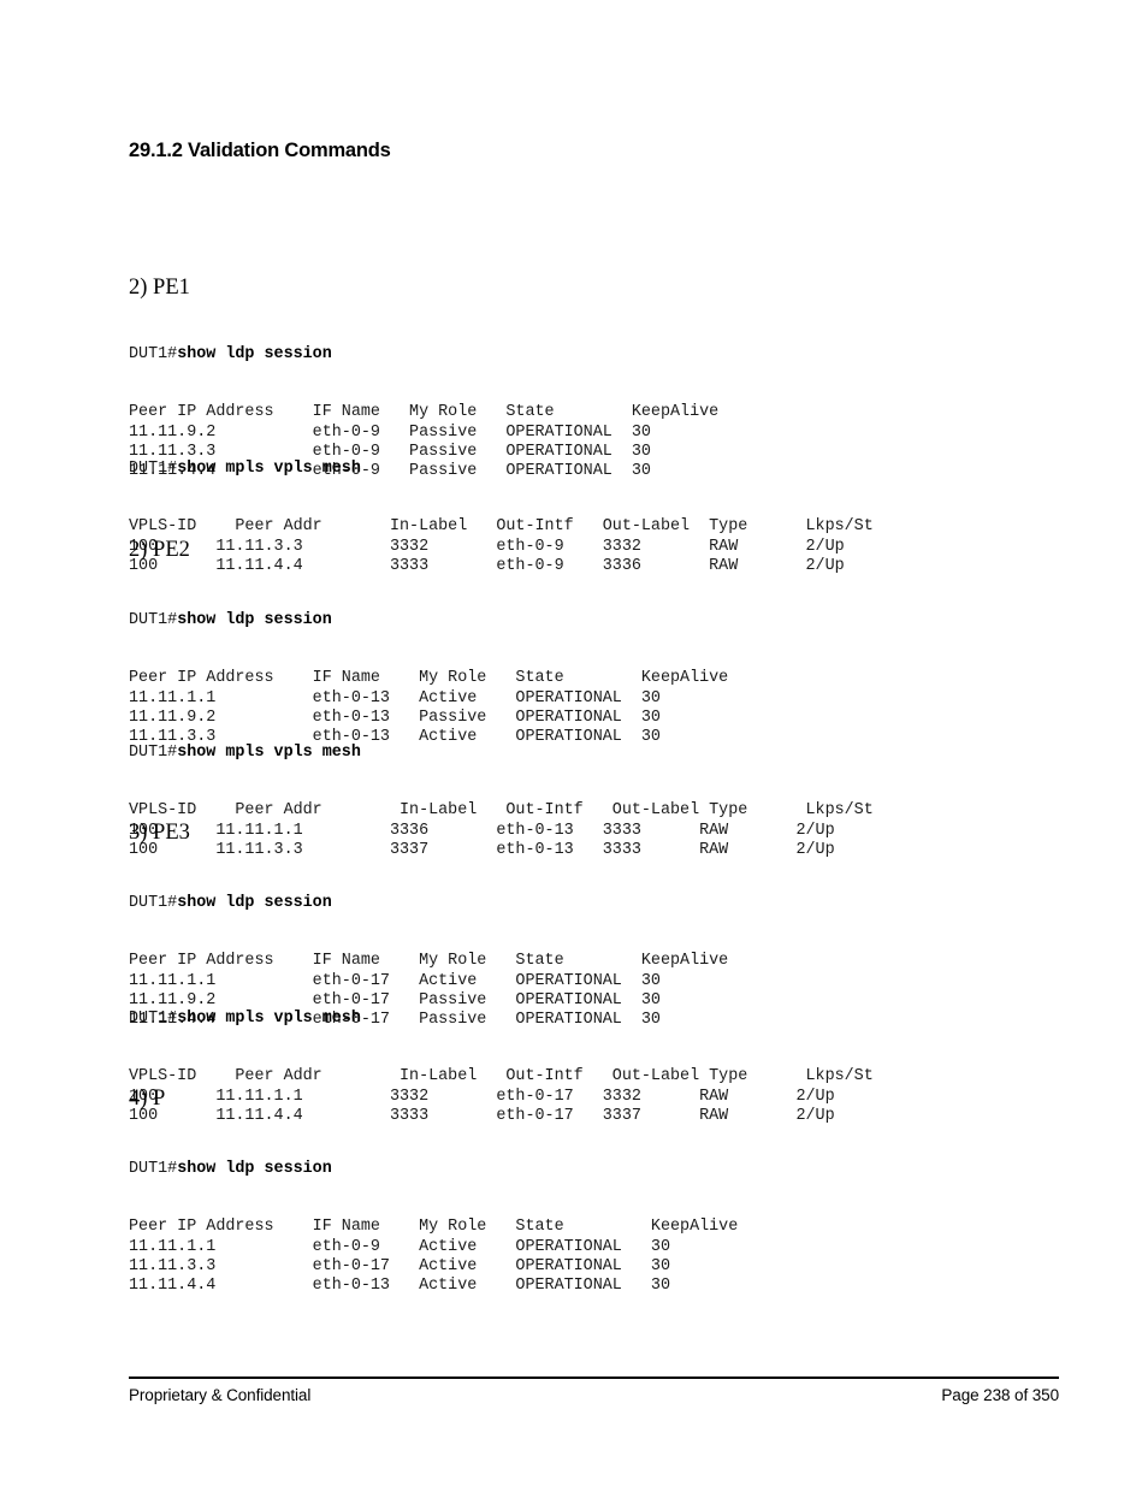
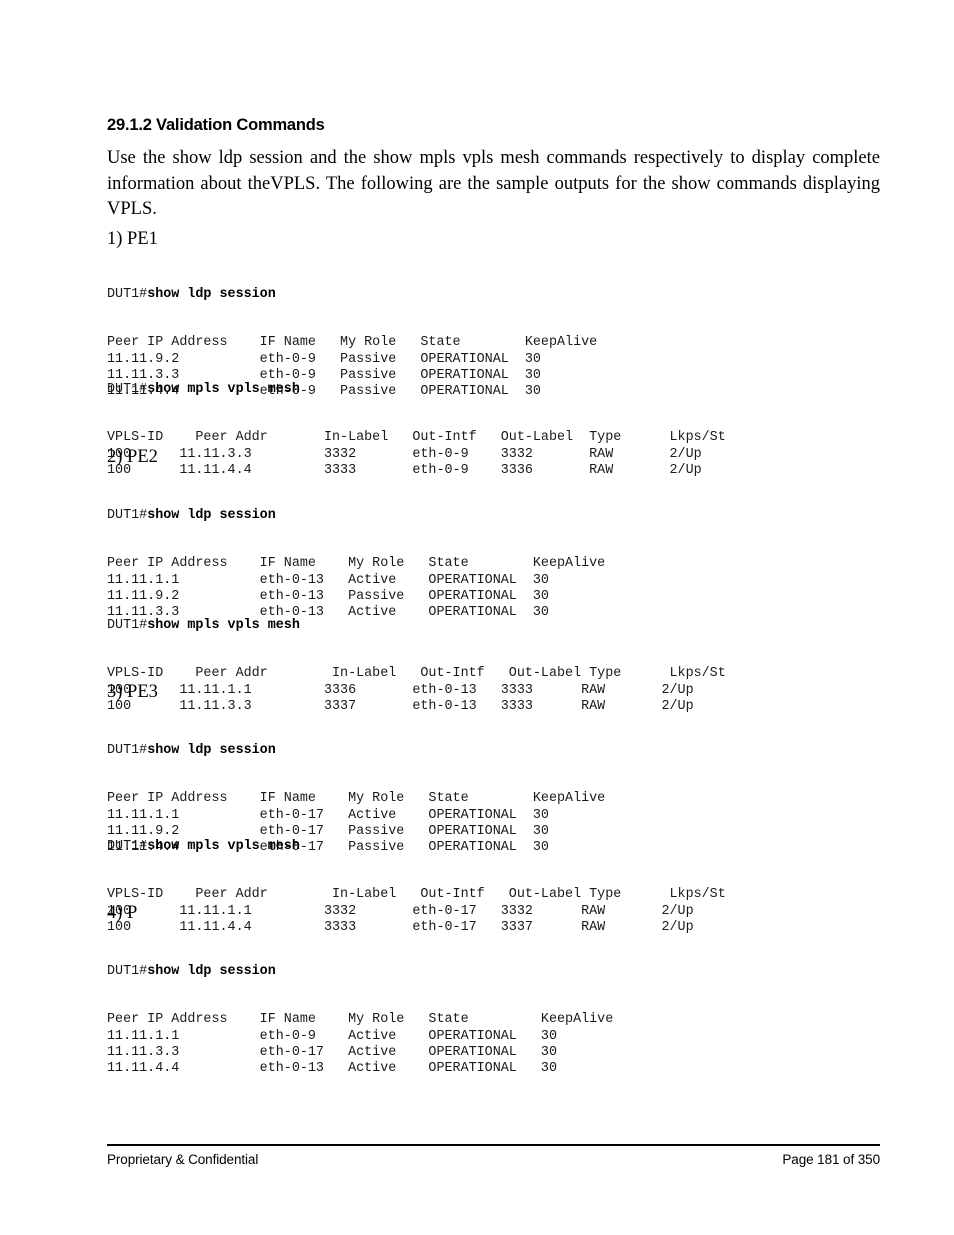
  29.1.2 Validation Commands
+ Use the show ldp session and the show mpls vpls mesh commands respectively to display complete information about theVPLS. The following are the sample outputs for the show commands displaying VPLS.
- 2) PE1
+ 1) PE1
  DUT1#show ldp session
  Peer IP Address IF Name My Role State KeepAlive
  11.11.9.2 eth-0-9 Passive OPERATIONAL 30
  11.11.3.3 eth-0-9 Passive OPERATIONAL 30
  11.11.4.4 eth-0-9 Passive OPERATIONAL 30
  DUT1#show mpls vpls mesh
  VPLS-ID Peer Addr In-Label Out-Intf Out-Label Type Lkps/St
  100 11.11.3.3 3332 eth-0-9 3332 RAW 2/Up
  100 11.11.4.4 3333 eth-0-9 3336 RAW 2/Up
  2) PE2
  DUT1#show ldp session
  Peer IP Address IF Name My Role State KeepAlive
  11.11.1.1 eth-0-13 Active OPERATIONAL 30
  11.11.9.2 eth-0-13 Passive OPERATIONAL 30
  11.11.3.3 eth-0-13 Active OPERATIONAL 30
  DUT1#show mpls vpls mesh
  VPLS-ID Peer Addr In-Label Out-Intf Out-Label Type Lkps/St
  100 11.11.1.1 3336 eth-0-13 3333 RAW 2/Up
  100 11.11.3.3 3337 eth-0-13 3333 RAW 2/Up
  3) PE3
  DUT1#show ldp session
  Peer IP Address IF Name My Role State KeepAlive
  11.11.1.1 eth-0-17 Active OPERATIONAL 30
  11.11.9.2 eth-0-17 Passive OPERATIONAL 30
  11.11.4.4 eth-0-17 Passive OPERATIONAL 30
  DUT1#show mpls vpls mesh
  VPLS-ID Peer Addr In-Label Out-Intf Out-Label Type Lkps/St
  100 11.11.1.1 3332 eth-0-17 3332 RAW 2/Up
  100 11.11.4.4 3333 eth-0-17 3337 RAW 2/Up
  4) P
  DUT1#show ldp session
  Peer IP Address IF Name My Role State KeepAlive
  11.11.1.1 eth-0-9 Active OPERATIONAL 30
  11.11.3.3 eth-0-17 Active OPERATIONAL 30
  11.11.4.4 eth-0-13 Active OPERATIONAL 30
  Proprietary & Confidential
- Page 238 of 350
+ Page 181 of 350
